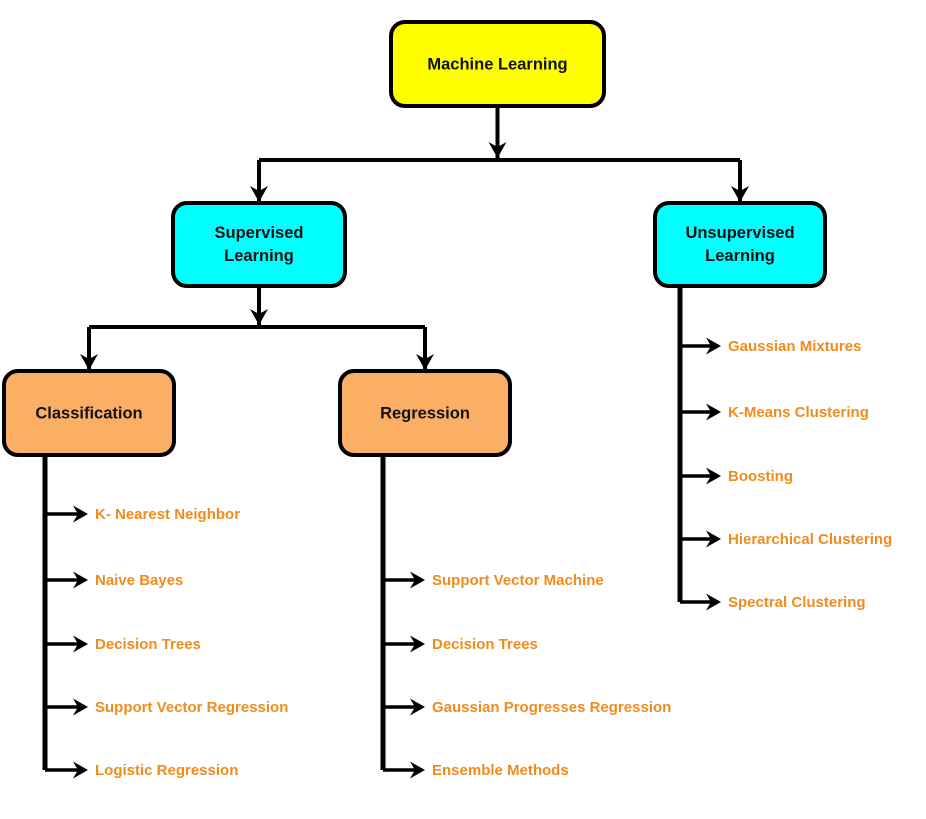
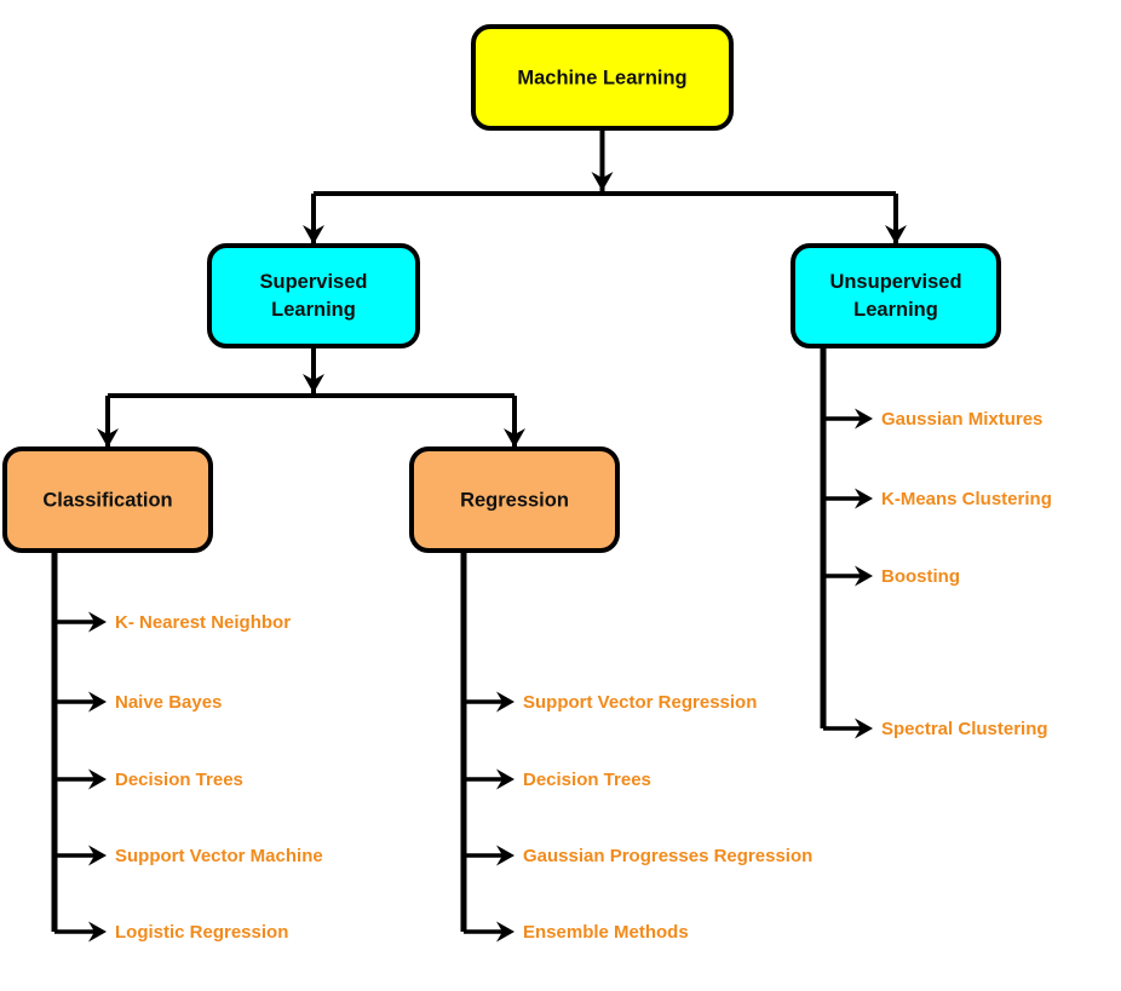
  Machine Learning
  Supervised
  Learning
  Unsupervised
  Learning
  Classification
  Regression
  K- Nearest Neighbor
  Naive Bayes
  Decision Trees
- Support Vector Regression
+ Support Vector Machine
  Logistic Regression
- Support Vector Machine
+ Support Vector Regression
  Decision Trees
  Gaussian Progresses Regression
  Ensemble Methods
  Gaussian Mixtures
  K-Means Clustering
  Boosting
- Hierarchical Clustering
  Spectral Clustering
